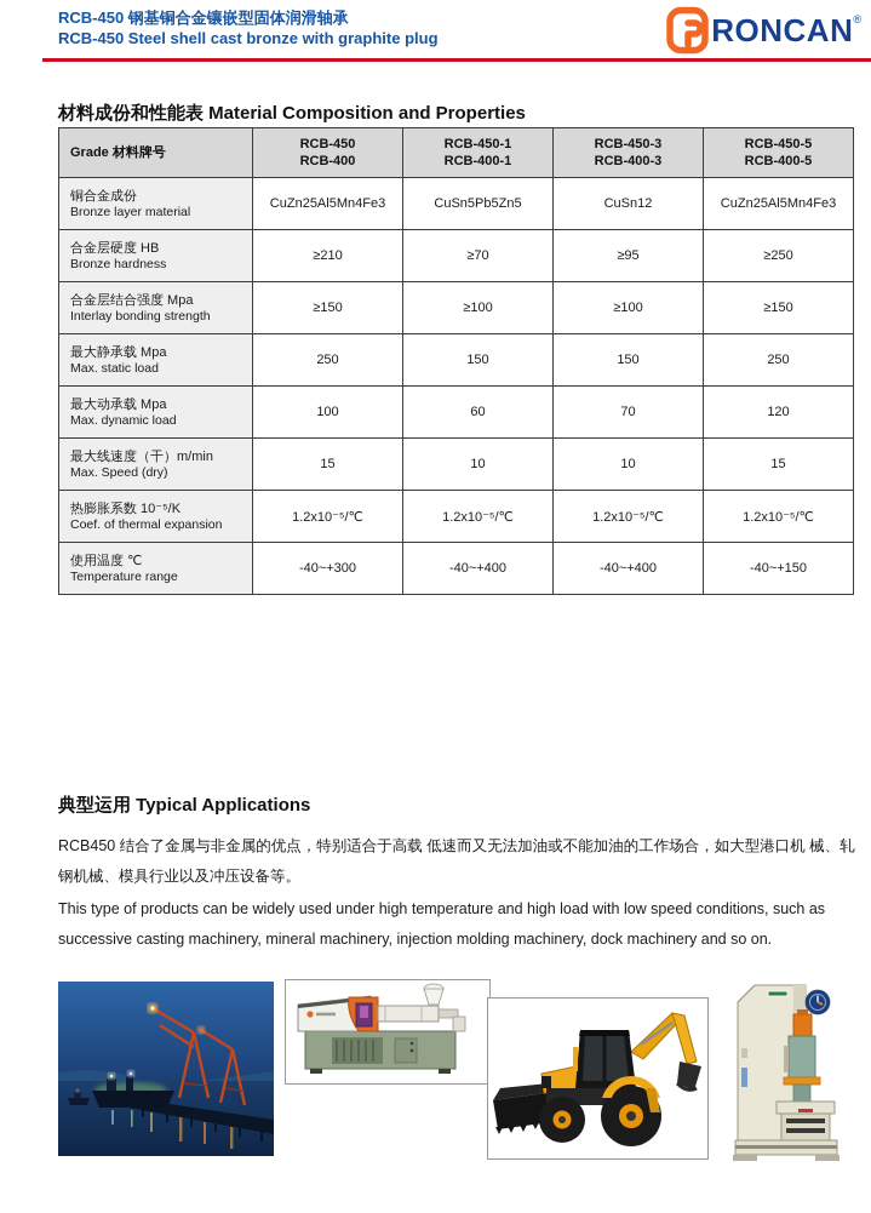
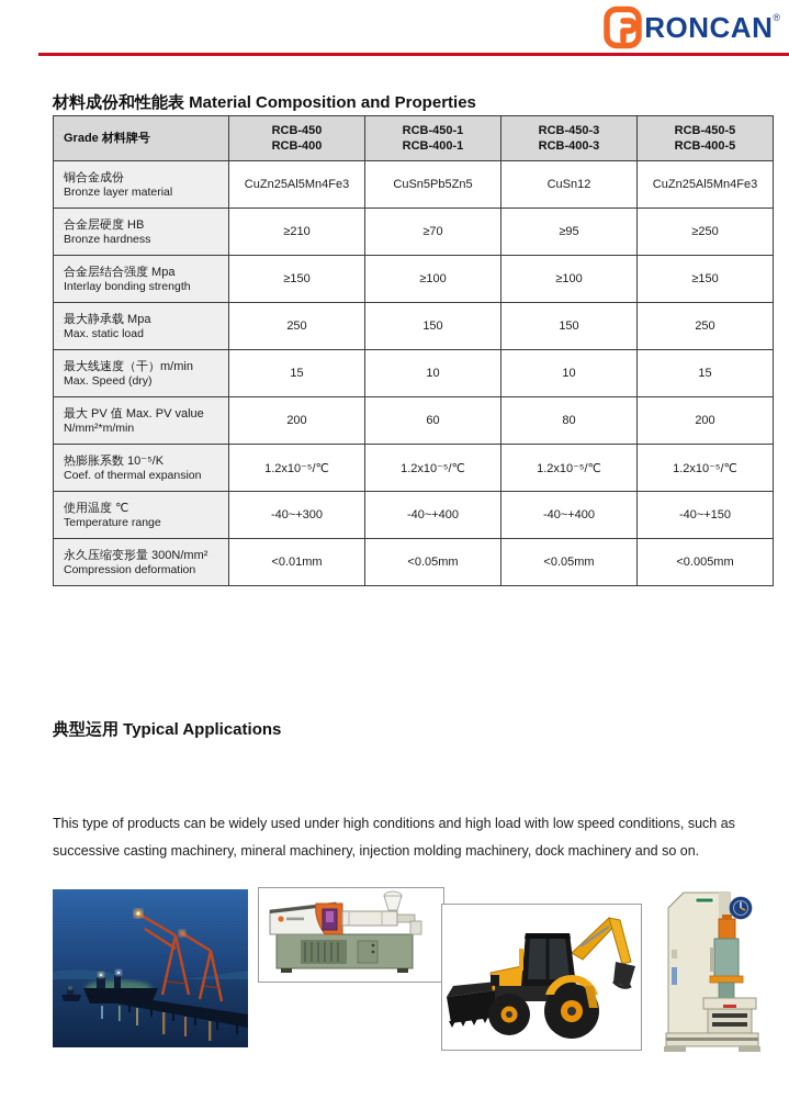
- RCB-450 钢基铜合金镶嵌型固体润滑轴承
- RCB-450 Steel shell cast bronze with graphite plug
  RONCAN
  ®
  材料成份和性能表 Material Composition and Properties
  Grade 材料牌号	RCB-450RCB-400	RCB-450-1RCB-400-1	RCB-450-3RCB-400-3	RCB-450-5RCB-400-5
  铜合金成份Bronze layer material	CuZn25Al5Mn4Fe3	CuSn5Pb5Zn5	CuSn12	CuZn25Al5Mn4Fe3
  合金层硬度 HBBronze hardness	≥210	≥70	≥95	≥250
  合金层结合强度 MpaInterlay bonding strength	≥150	≥100	≥100	≥150
  最大静承载 MpaMax. static load	250	150	150	250
- 最大动承载 MpaMax. dynamic load	100	60	70	120
  最大线速度（干）m/minMax. Speed (dry)	15	10	10	15
+ 最大 PV 值 Max. PV valueN/mm²*m/min	200	60	80	200
  热膨胀系数 10⁻⁵/KCoef. of thermal expansion	1.2x10⁻⁵/℃	1.2x10⁻⁵/℃	1.2x10⁻⁵/℃	1.2x10⁻⁵/℃
  使用温度 ℃Temperature range	-40~+300	-40~+400	-40~+400	-40~+150
+ 永久压缩变形量 300N/mm²Compression deformation	<0.01mm	<0.05mm	<0.05mm	<0.005mm
  典型运用 Typical Applications
- RCB450 结合了金属与非金属的优点，特别适合于高载 低速而又无法加油或不能加油的工作场合，如大型港口机 械、轧钢机械、模具行业以及冲压设备等。
- This type of products can be widely used under high temperature and high load with low speed conditions, such as successive casting machinery, mineral machinery, injection molding machinery, dock machinery and so on.
+ This type of products can be widely used under high conditions and high load with low speed conditions, such as successive casting machinery, mineral machinery, injection molding machinery, dock machinery and so on.
